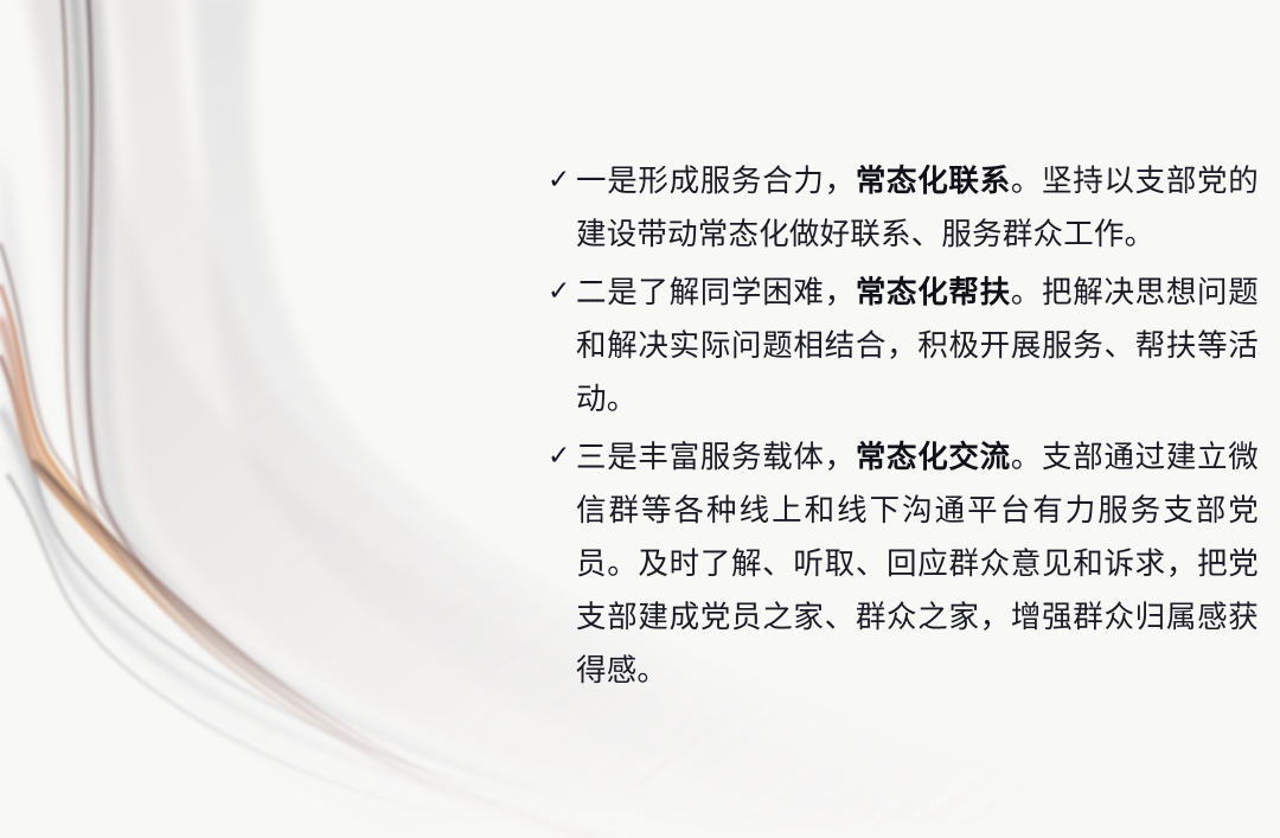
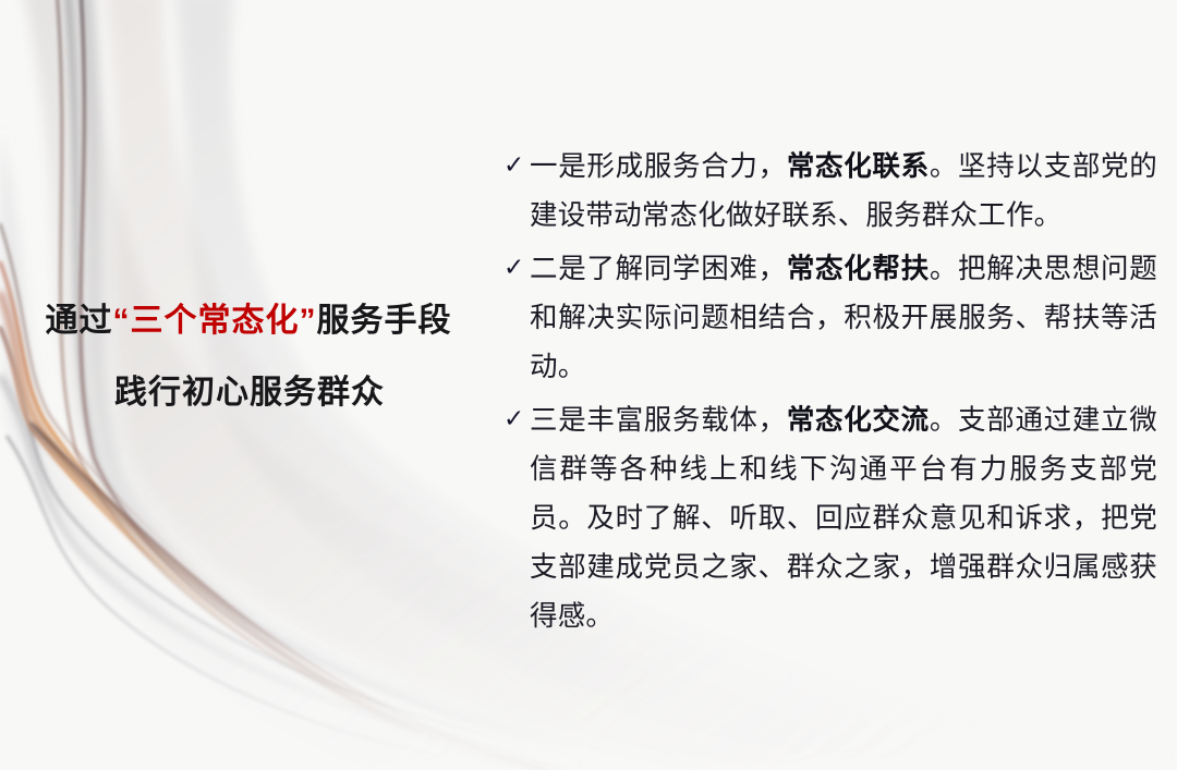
+ 通过“三个常态化”服务手段
+ 践行初心服务群众
  ✓
  一是形成服务合力，常态化联系。坚持以支部党的建设带动常态化做好联系、服务群众工作。
  ✓
  二是了解同学困难，常态化帮扶。把解决思想问题和解决实际问题相结合，积极开展服务、帮扶等活动。
  ✓
  三是丰富服务载体，常态化交流。支部通过建立微信群等各种线上和线下沟通平台有力服务支部党员。及时了解、听取、回应群众意见和诉求，把党支部建成党员之家、群众之家，增强群众归属感获得感。
